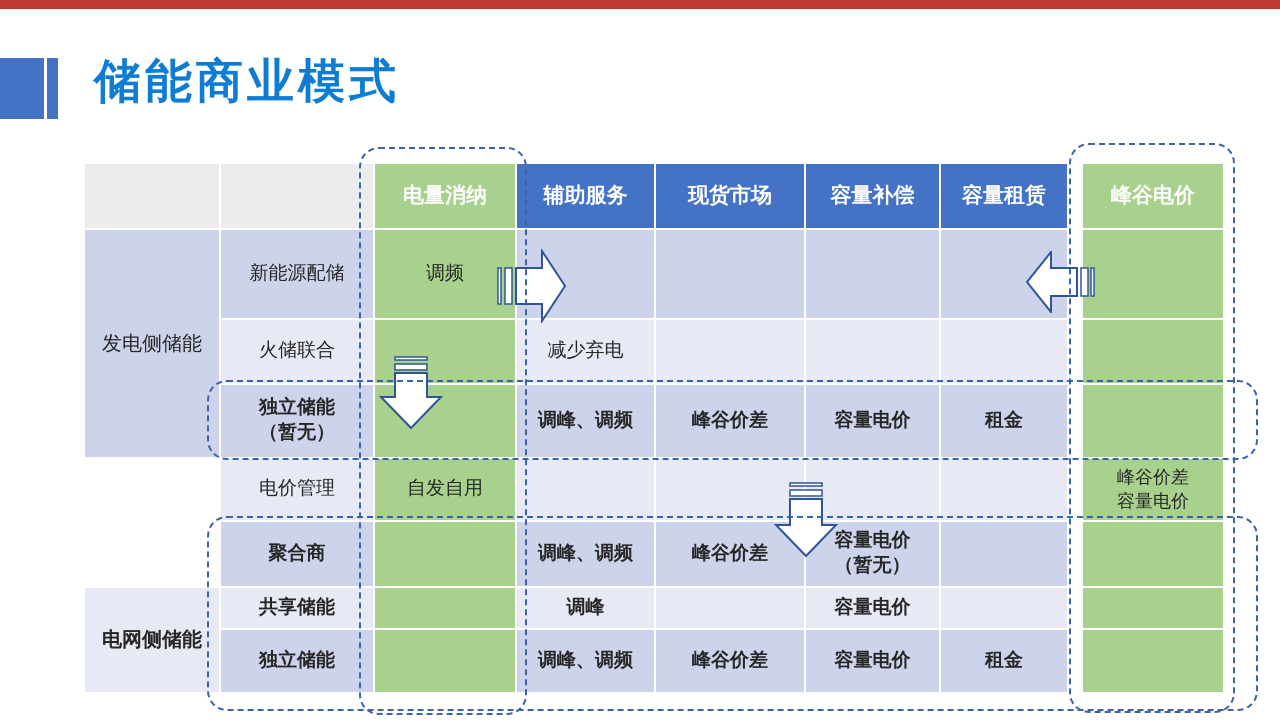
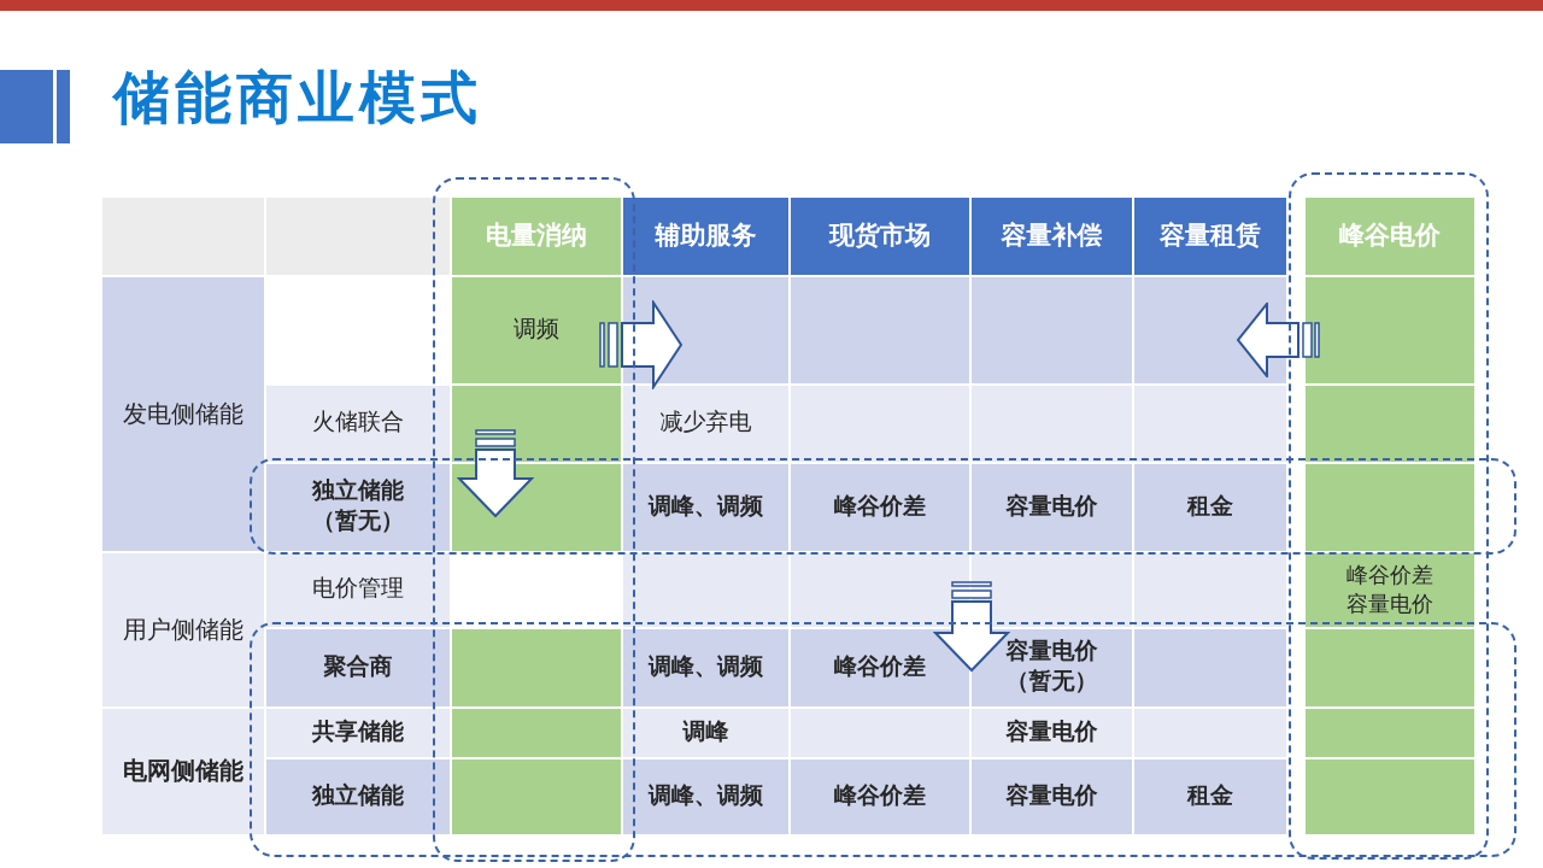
  储能商业模式
  电量消纳
  辅助服务
  现货市场
  容量补偿
  容量租赁
  峰谷电价
  发电侧储能
+ 用户侧储能
  电网侧储能
- 新能源配储
  调频
  火储联合
  减少弃电
  独立储能
  （暂无）
  调峰、调频
  峰谷价差
  容量电价
  租金
  电价管理
- 自发自用
  峰谷价差
  容量电价
  聚合商
  调峰、调频
  峰谷价差
  容量电价
  （暂无）
  共享储能
  调峰
  容量电价
  独立储能
  调峰、调频
  峰谷价差
  容量电价
  租金
